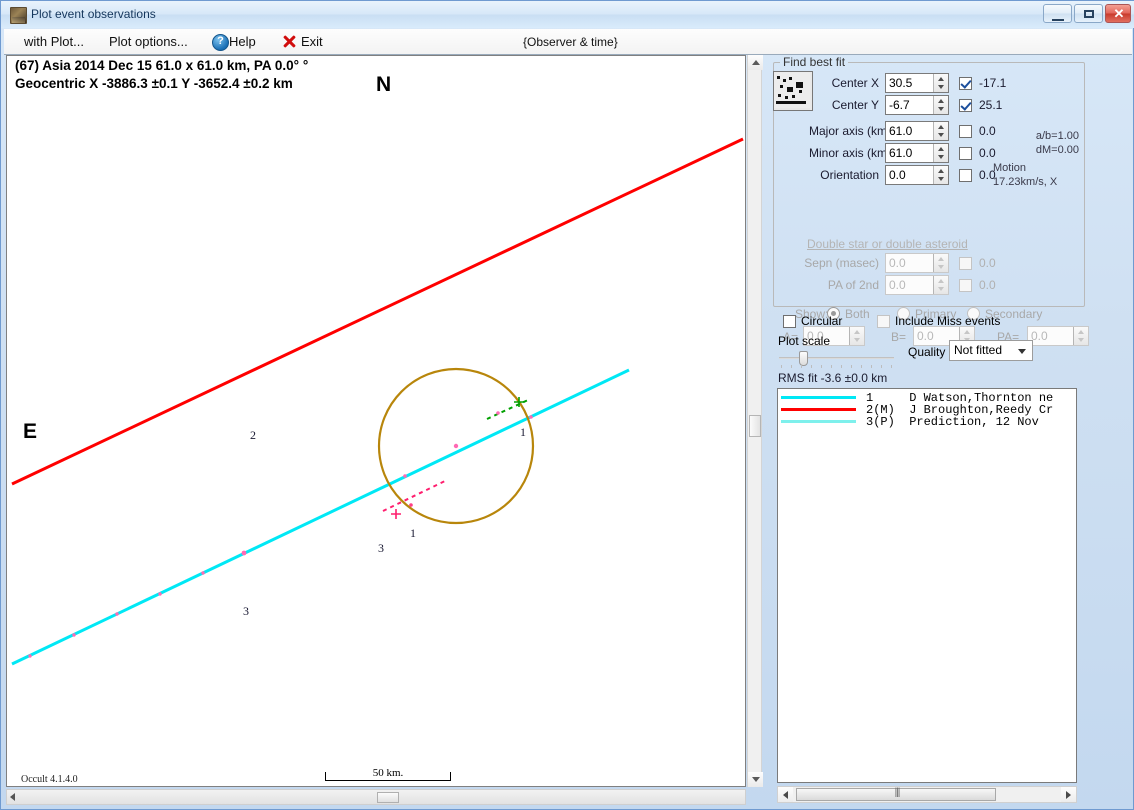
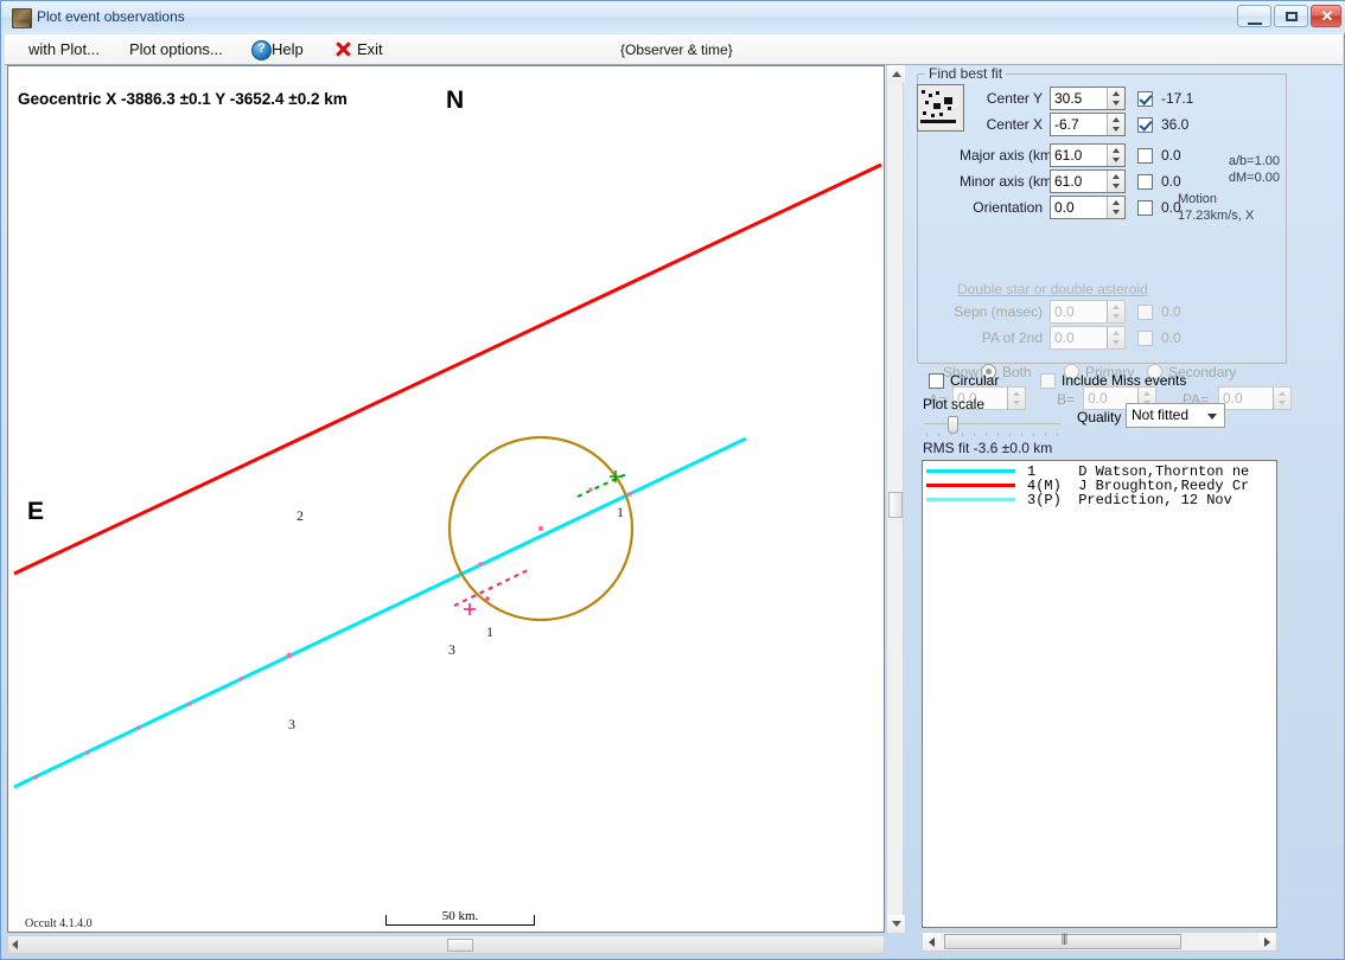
  Plot event observations
  ✕
  with Plot...
  Plot options...
  Help
  Exit
  {Observer & time}
- (67) Asia 2014 Dec 15 61.0 x 61.0 km, PA 0.0° °
  Geocentric X -3886.3 ±0.1 Y -3652.4 ±0.2 km
  N
  E
  2
  1
  1
  3
  3
  Occult 4.1.4.0
  50 km.
  Find best fit
- Center X
+ Center Y
  30.5
  -17.1
- Center Y
+ Center X
  -6.7
- 25.1
+ 36.0
  Major axis (km
  61.0
  0.0
  Minor axis (km
  61.0
  0.0
  Orientation
  0.0
  0.0
  a/b=1.00
  dM=0.00
  Motion
  17.23km/s, X
  Double star or double asteroid
  Sepn (masec)
  0.0
  0.0
  PA of 2nd
  0.0
  0.0
  Show
  Both
  Primary
  Secondary
  A=
  0.0
  B=
  0.0
  PA=
  0.0
  Circular
  Include Miss events
  Plot scale
  Quality
  Not fitted
  RMS fit -3.6 ±0.0 km
  1 D Watson,Thornton ne
- 2(M) J Broughton,Reedy Cr
+ 4(M) J Broughton,Reedy Cr
  3(P) Prediction, 12 Nov
